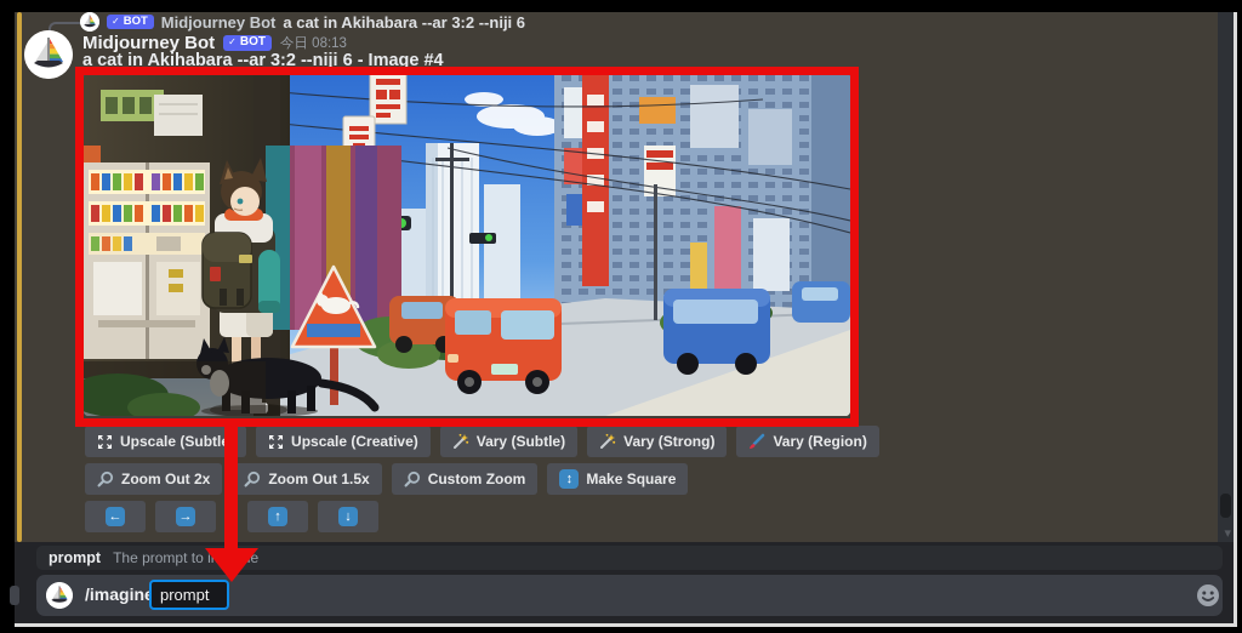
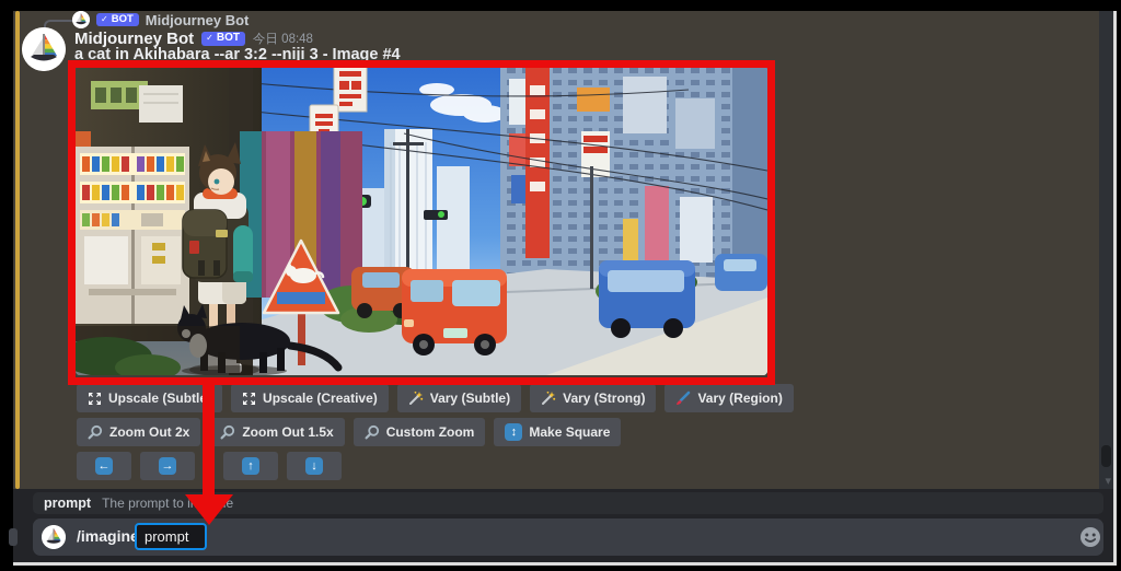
  ✓
  BOT
  Midjourney Bot
- a cat in Akihabara --ar 3:2 --niji 6
  Midjourney Bot
  ✓
  BOT
- 今日 08:13
+ 今日 08:48
- a cat in Akihabara --ar 3:2 --niji 6 - Image #4
+ a cat in Akihabara --ar 3:2 --niji 3 - Image #4
  Upscale (Subtl
  Upscale (Creative)
  Vary (Subtle)
  Vary (Strong)
  Vary (Region)
  Zoom Out 2x
  Zoom Out 1.5x
  Custom Zoom
  ↕
  Make Square
  ←
  →
  ↑
  ↓
  ▾
  prompt
  The prompt to imagine
  /imagin
  prompt
